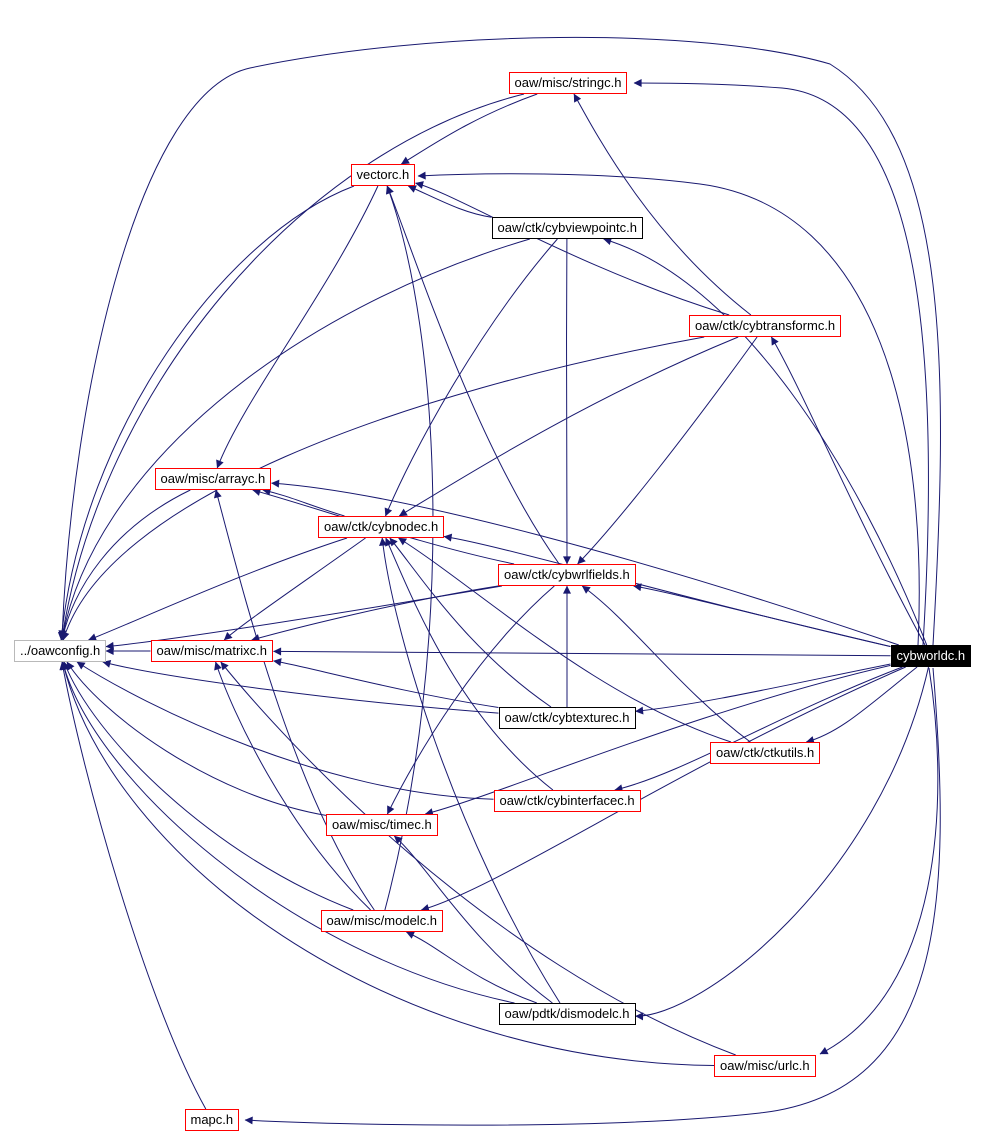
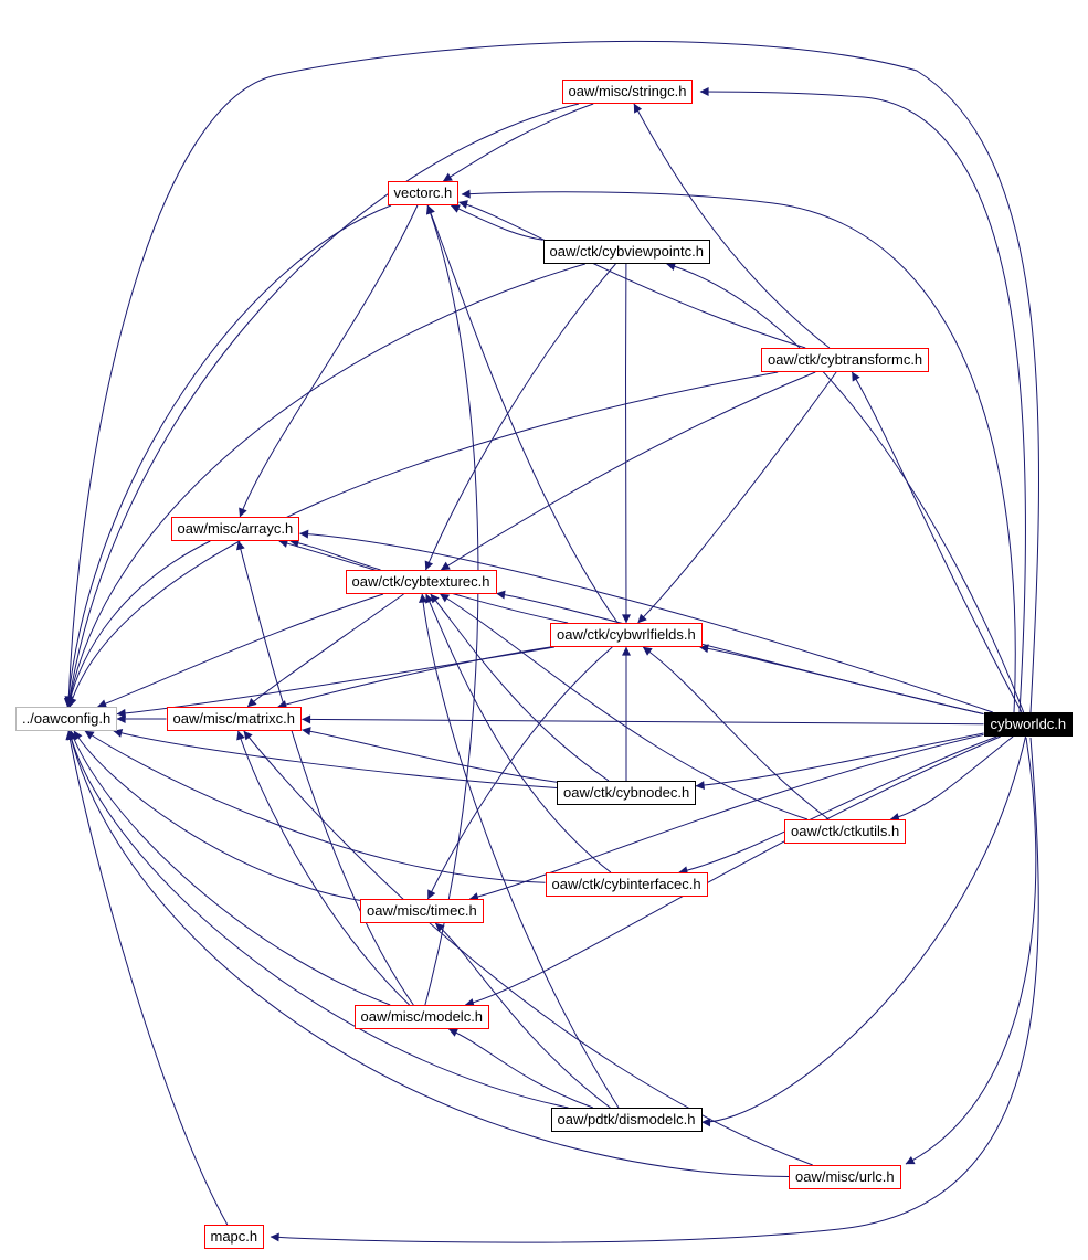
  oaw/misc/stringc.h
  vectorc.h
  oaw/ctk/cybviewpointc.h
  oaw/ctk/cybtransformc.h
  oaw/misc/arrayc.h
- oaw/ctk/cybnodec.h
+ oaw/ctk/cybtexturec.h
  oaw/ctk/cybwrlfields.h
  ../oawconfig.h
  oaw/misc/matrixc.h
  cybworldc.h
- oaw/ctk/cybtexturec.h
+ oaw/ctk/cybnodec.h
  oaw/ctk/ctkutils.h
  oaw/ctk/cybinterfacec.h
  oaw/misc/timec.h
  oaw/misc/modelc.h
  oaw/pdtk/dismodelc.h
  oaw/misc/urlc.h
  mapc.h
